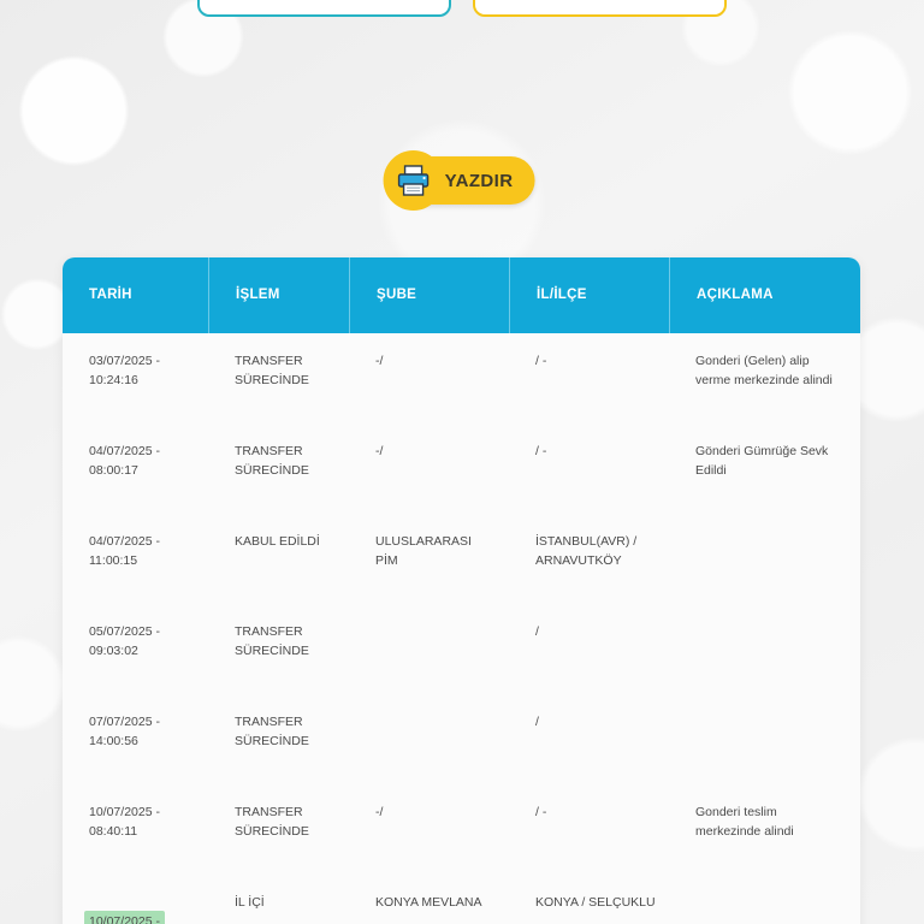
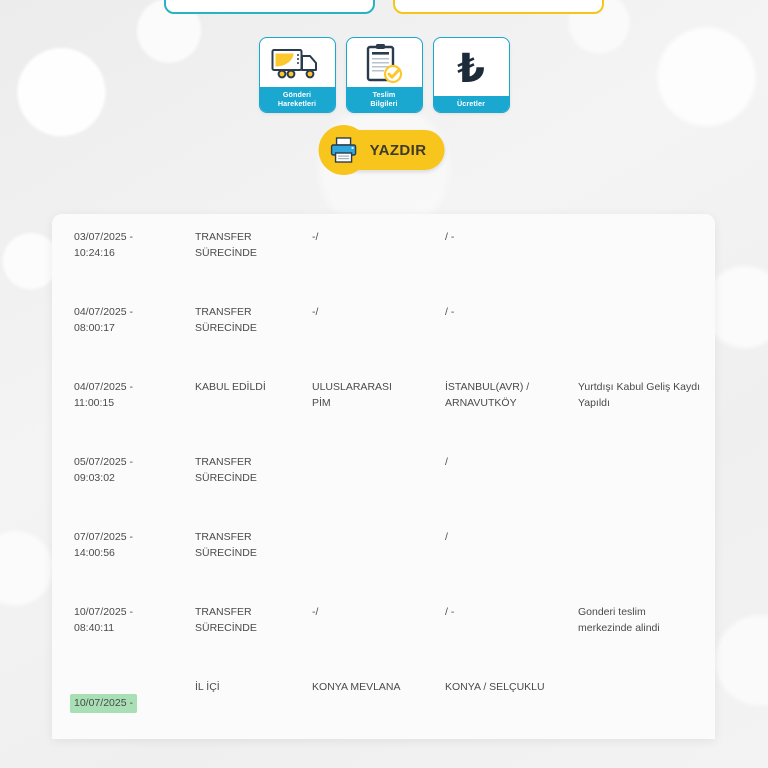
+ Gönderi
+ Hareketleri
+ Teslim
+ Bilgileri
+ ₺
+ Ücretler
  YAZDIR
- TARİH
- İŞLEM
- ŞUBE
- İL/İLÇE
- AÇIKLAMA
  03/07/2025 -
  10:24:16
  TRANSFER
  SÜRECİNDE
  -/
  / -
- Gonderi (Gelen) alip
- verme merkezinde alindi
  04/07/2025 -
  08:00:17
  TRANSFER
  SÜRECİNDE
  -/
  / -
- Gönderi Gümrüğe Sevk
- Edildi
  04/07/2025 -
  11:00:15
  KABUL EDİLDİ
  ULUSLARARASI
  PİM
  İSTANBUL(AVR) /
  ARNAVUTKÖY
+ Yurtdışı Kabul Geliş Kaydı
+ Yapıldı
  05/07/2025 -
  09:03:02
  TRANSFER
  SÜRECİNDE
  /
  07/07/2025 -
  14:00:56
  TRANSFER
  SÜRECİNDE
  /
  10/07/2025 -
  08:40:11
  TRANSFER
  SÜRECİNDE
  -/
  / -
  Gonderi teslim
  merkezinde alindi
  10/07/2025 -
  İL İÇİ
  KONYA MEVLANA
  KONYA / SELÇUKLU
